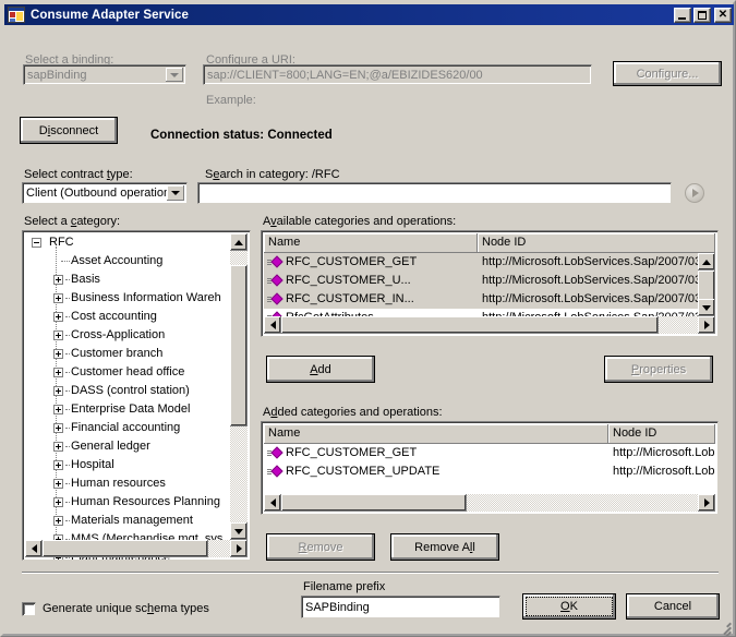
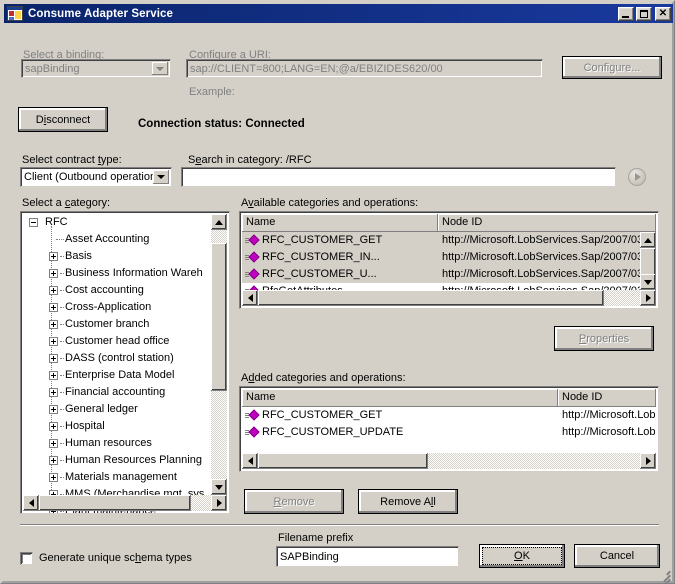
  Consume Adapter Service
  ✕
  Select a binding:
  sapBinding
  Configure a URI:
  sap://CLIENT=800;LANG=EN;@a/EBIZIDES620/00
  Configure...
  Example:
  Disconnect
  Connection status: Connected
  Select contract type:
  Client (Outbound operatio
  Search in category: /RFC
  Select a category:
  RFC
  Asset Accounting
  Basis
  Business Information Wareh
  Cost accounting
  Cross-Application
  Customer branch
  Customer head office
  DASS (control station)
  Enterprise Data Model
  Financial accounting
  General ledger
  Hospital
  Human resources
  Human Resources Planning
  Materials management
  MMS (Merchandise mgt. sys
  Plant maintenance
  Available categories and operations:
  Name
  Node ID
  RFC_CUSTOMER_GET
  http://Microsoft.LobServices.Sap/2007/0
- RFC_CUSTOMER_U...
+ RFC_CUSTOMER_IN...
  http://Microsoft.LobServices.Sap/2007/0
- RFC_CUSTOMER_IN...
+ RFC_CUSTOMER_U...
  http://Microsoft.LobServices.Sap/2007/0
- Add
  Properties
  Added categories and operations:
  Name
  Node ID
  RFC_CUSTOMER_GET
  http://Microsoft.Lob
  RFC_CUSTOMER_UPDATE
  http://Microsoft.Lob
  Remove
  Remove All
  Generate unique schema types
  Filename prefix
  SAPBinding
  OK
  Cancel
